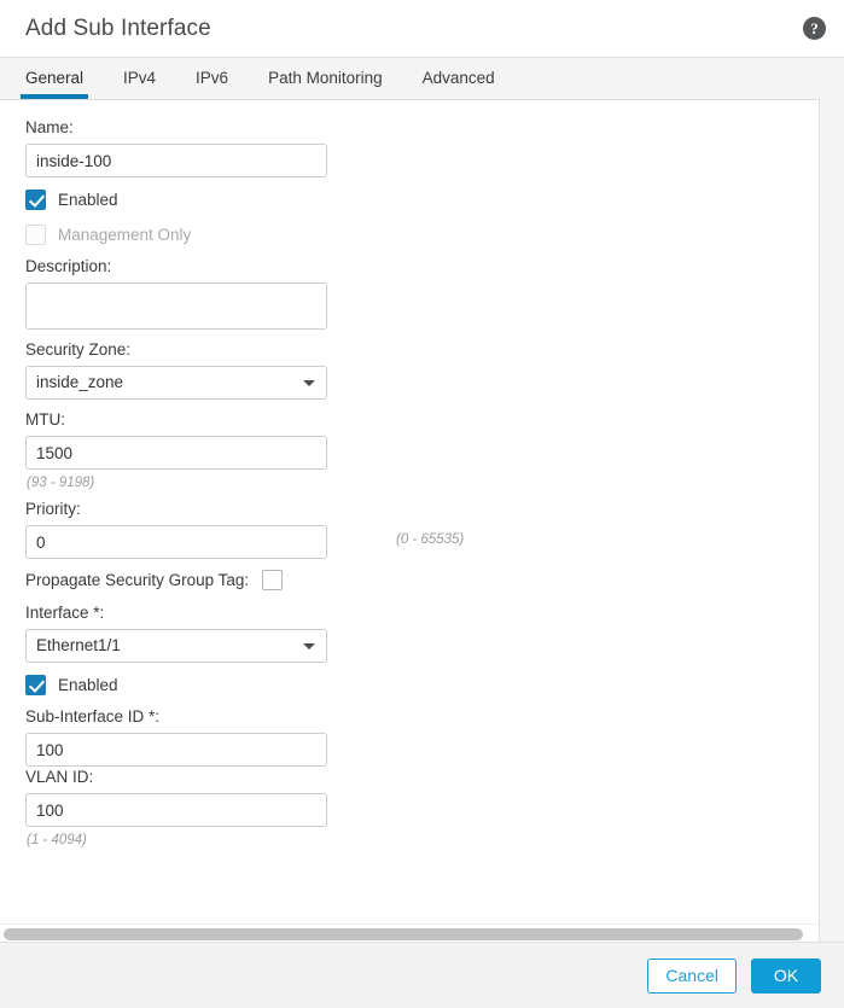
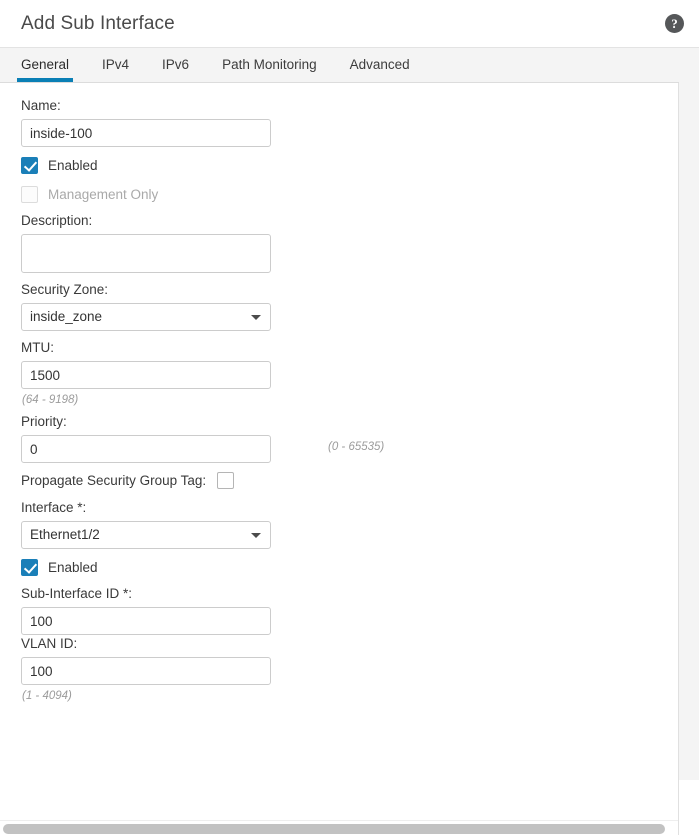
  Add Sub Interface
  ?
  General
  IPv4
  IPv6
  Path Monitoring
  Advanced
  Name:
  inside-100
  Enabled
  Management Only
  Description:
  Security Zone:
  inside_zone
  MTU:
  1500
- (93 - 9198)
+ (64 - 9198)
  Priority:
  0
  (0 - 65535)
  Propagate Security Group Tag:
  Interface *:
- Ethernet1/1
+ Ethernet1/2
  Enabled
  Sub-Interface ID *:
  100
  VLAN ID:
  100
  (1 - 4094)
- Cancel
- OK
